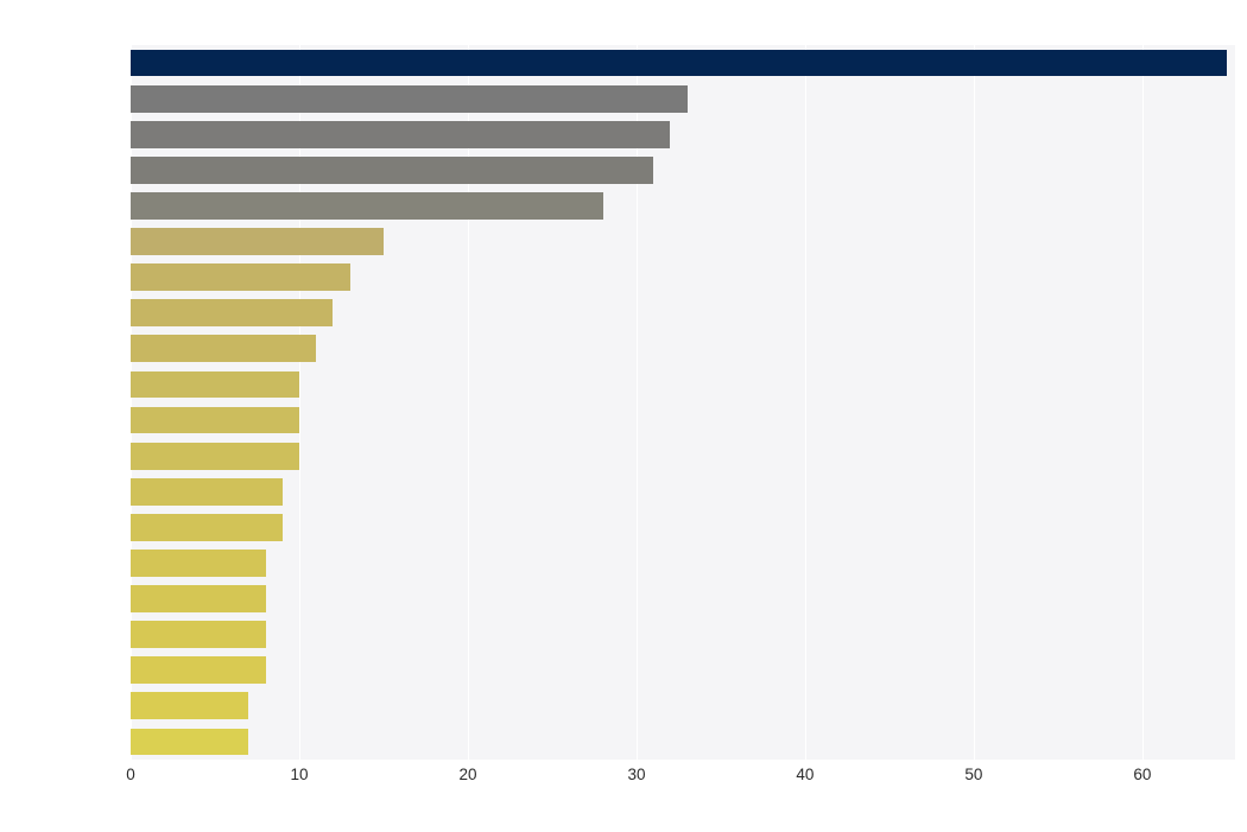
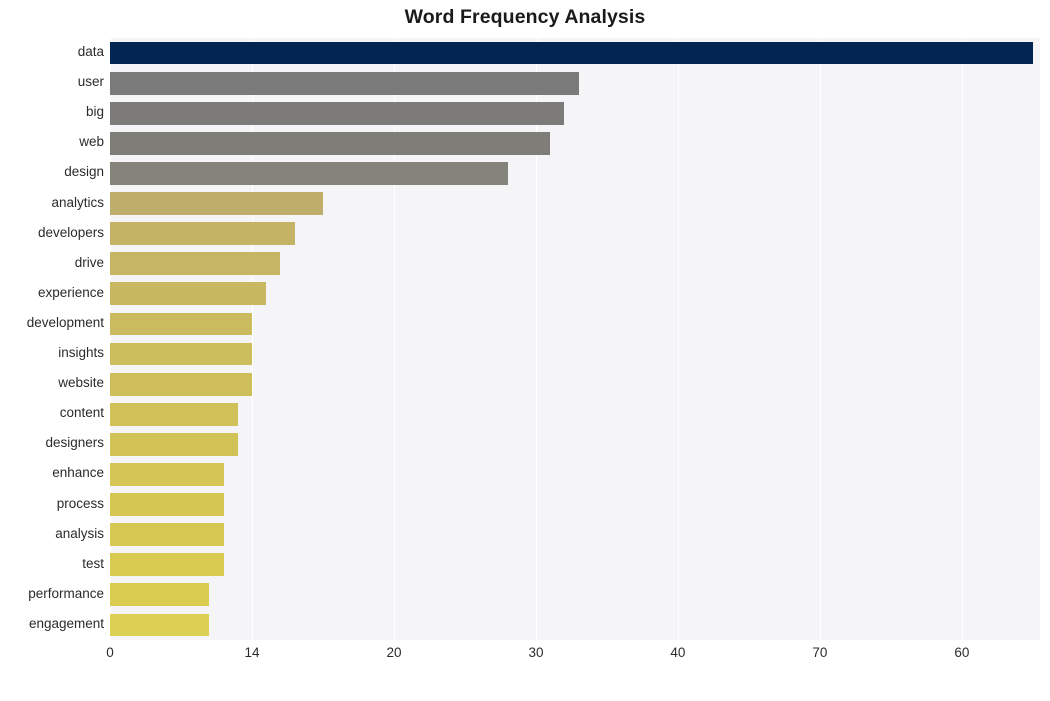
+ Word Frequency Analysis
+ data
+ user
+ big
+ web
+ design
+ analytics
+ developers
+ drive
+ experience
+ development
+ insights
+ website
+ content
+ designers
+ enhance
+ process
+ analysis
+ test
+ performance
+ engagement
  0
- 10
+ 14
  20
  30
  40
- 50
+ 70
  60
